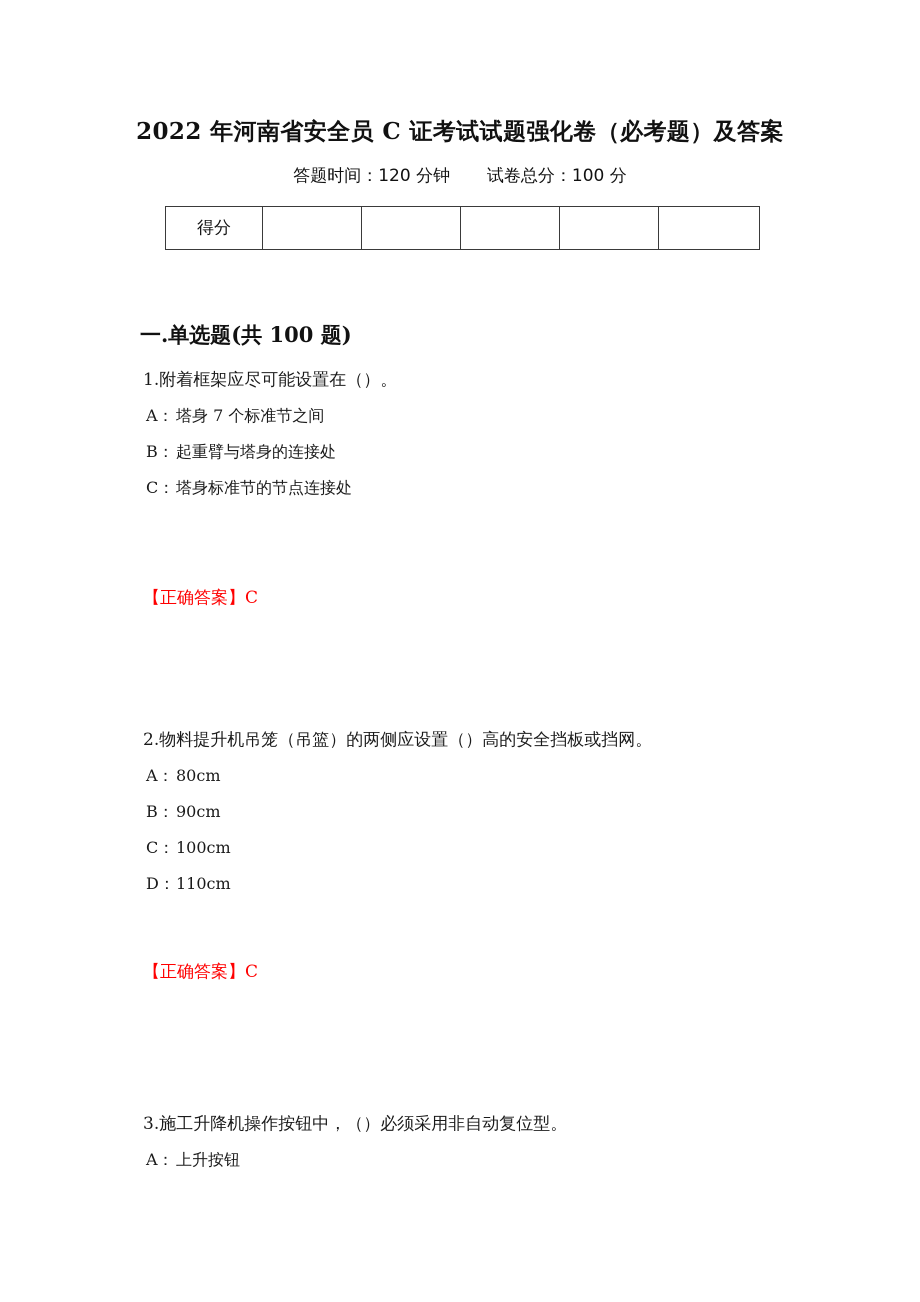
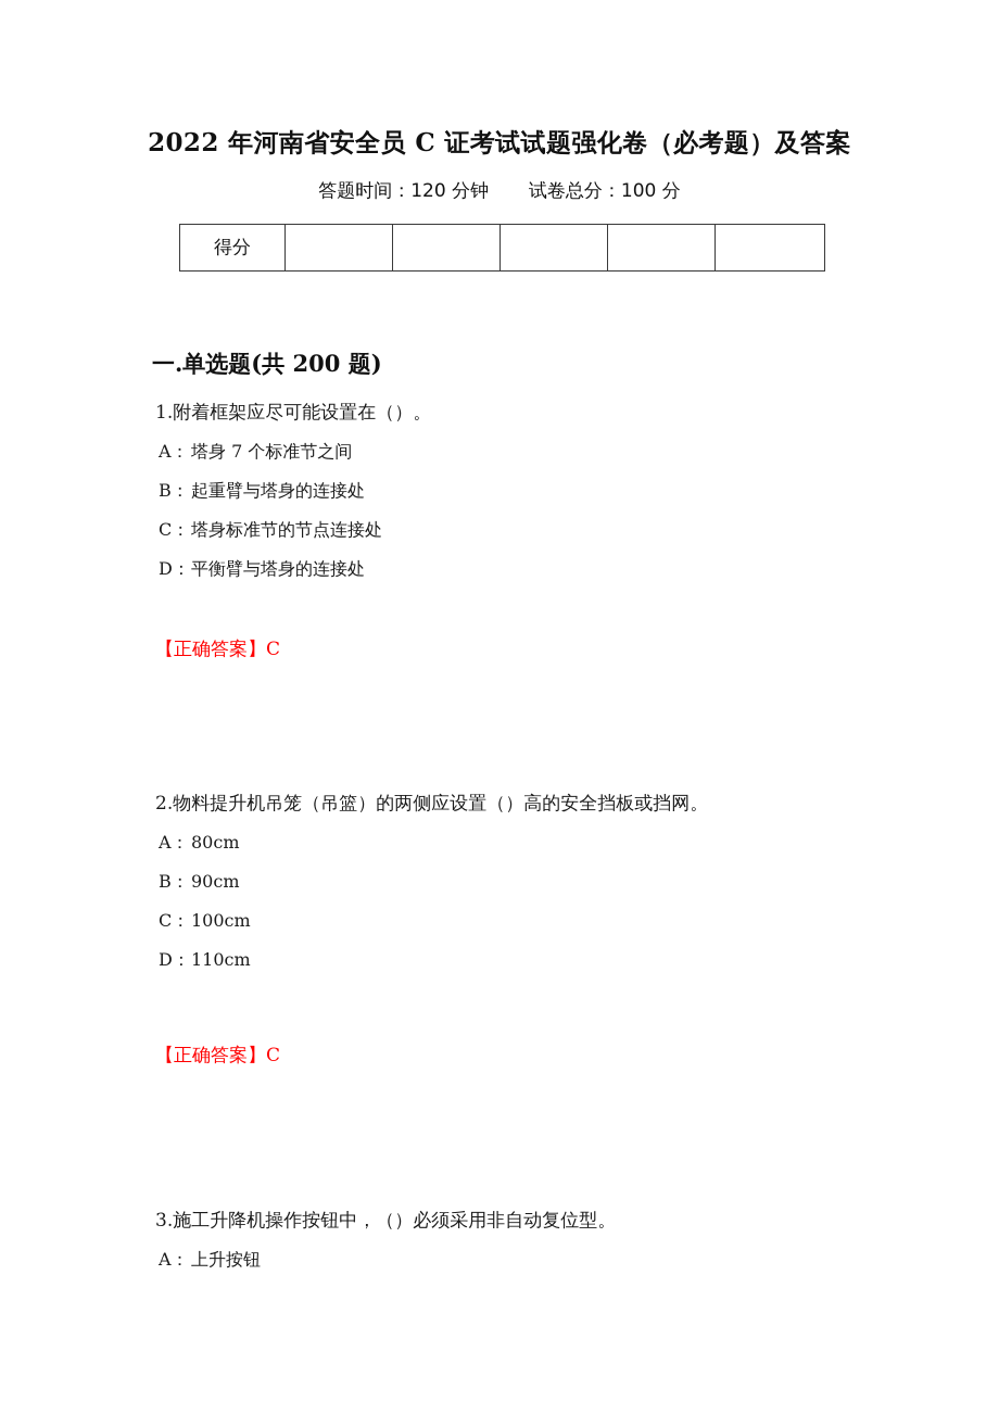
  2022 年河南省安全员 C 证考试试题强化卷（必考题）及答案
  答题时间：120 分钟 试卷总分：100 分
  得分
- 一.单选题(共 100 题)
+ 一.单选题(共 200 题)
  1.附着框架应尽可能设置在（）。
  A： 塔身 7 个标准节之间
  B：起重臂与塔身的连接处
  C：塔身标准节的节点连接处
+ D：平衡臂与塔身的连接处
  【正确答案】C
  2.物料提升机吊笼（吊篮）的两侧应设置（）高的安全挡板或挡网。
  A： 80cm
  B：90cm
  C：100cm
  D：110cm
  【正确答案】C
  3.施工升降机操作按钮中，（）必须采用非自动复位型。
  A： 上升按钮
